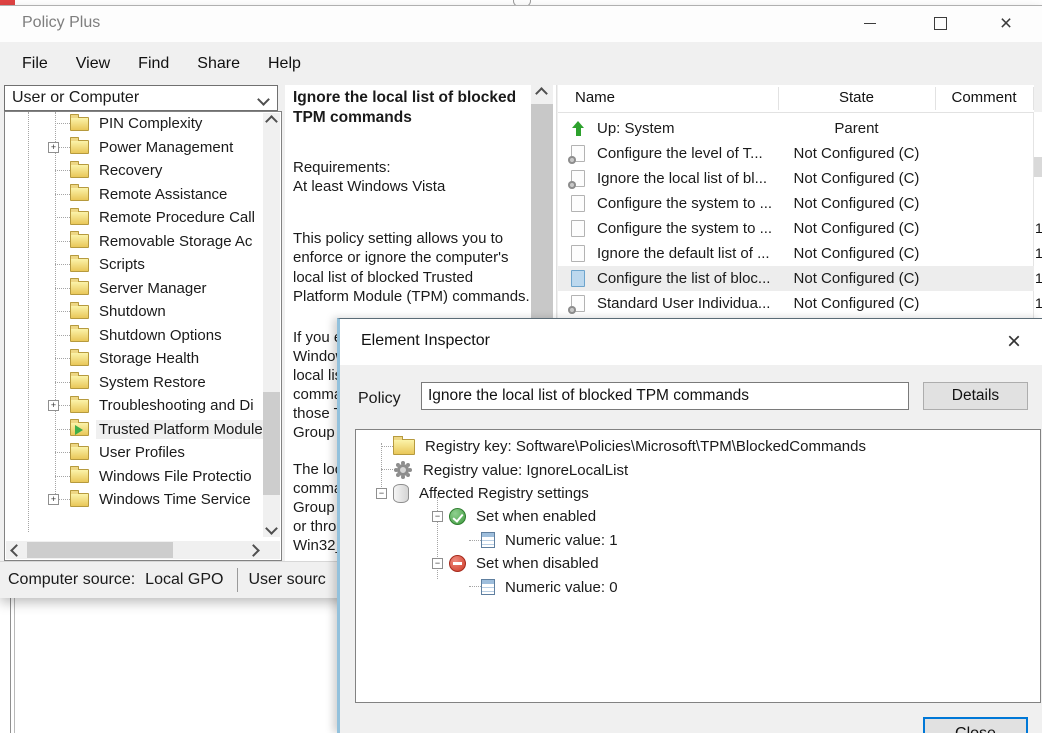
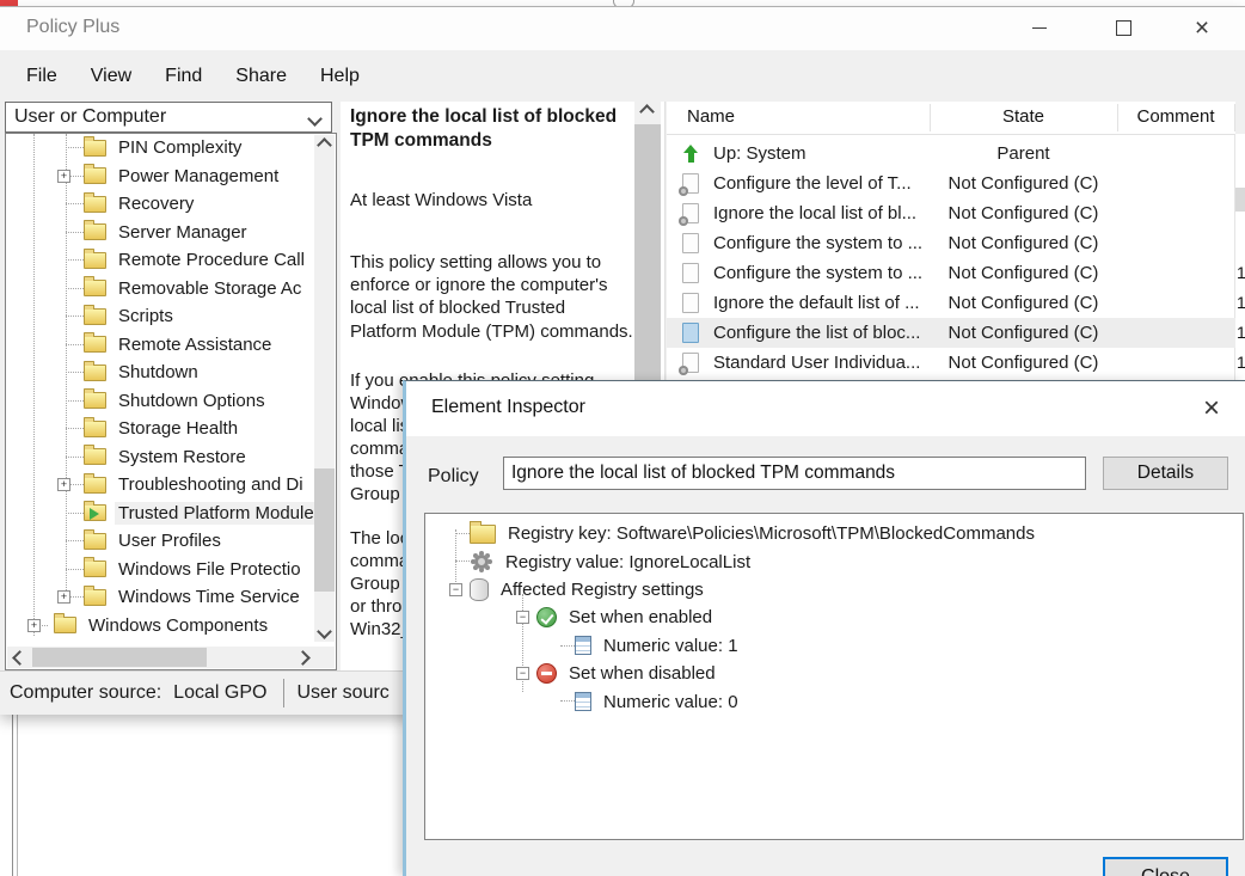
  Policy Plus
  ×
  File
  View
  Find
  Share
  Help
  User or Computer
  PIN Complexity
  Power Management
  Recovery
- Remote Assistance
+ Server Manager
  Remote Procedure Call
  Removable Storage Ac
  Scripts
- Server Manager
+ Remote Assistance
  Shutdown
  Shutdown Options
  Storage Health
  System Restore
  Troubleshooting and Di
  Trusted Platform Module
  User Profiles
  Windows File Protectio
  Windows Time Service
+ Windows Components
  Ignore the local list of blocked TPM commands
- Requirements:
  At least Windows Vista
  This policy setting allows you to enforce or ignore the computer's local list of blocked Trusted Platform Module (TPM) commands.
  Name
  State
  Comment
  Up: System
  Parent
  Configure the level of T...
  Not Configured (C)
  Ignore the local list of bl...
  Not Configured (C)
  Configure the system to ...
  Not Configured (C)
  Configure the system to ...
  Not Configured (C)
  Ignore the default list of ...
  Not Configured (C)
  Configure the list of bloc...
  Not Configured (C)
  Standard User Individua...
  Not Configured (C)
  1
  1
  1
  1
  Computer source:
  Local GPO
  User sourc
  Element Inspector
  ×
  Policy
  Ignore the local list of blocked TPM commands
  Details
  Registry key: Software\Policies\Microsoft\TPM\BlockedCommands
  Registry value: IgnoreLocalList
  Affected Registry settings
  Set when enabled
  Numeric value: 1
  Set when disabled
  Numeric value: 0
